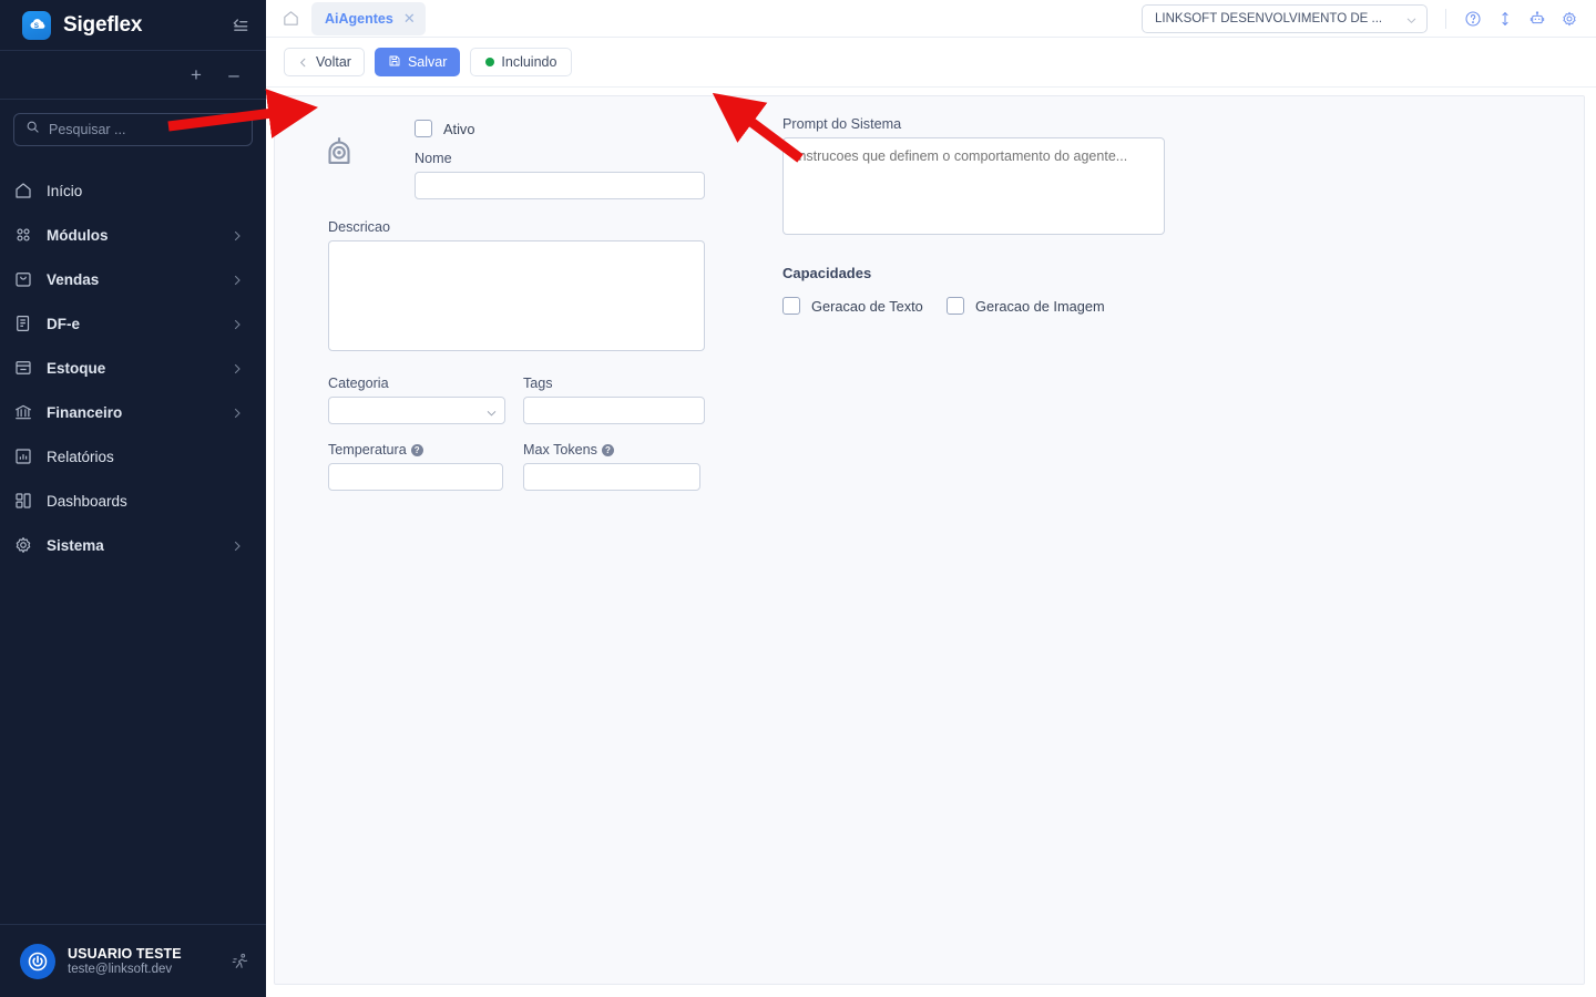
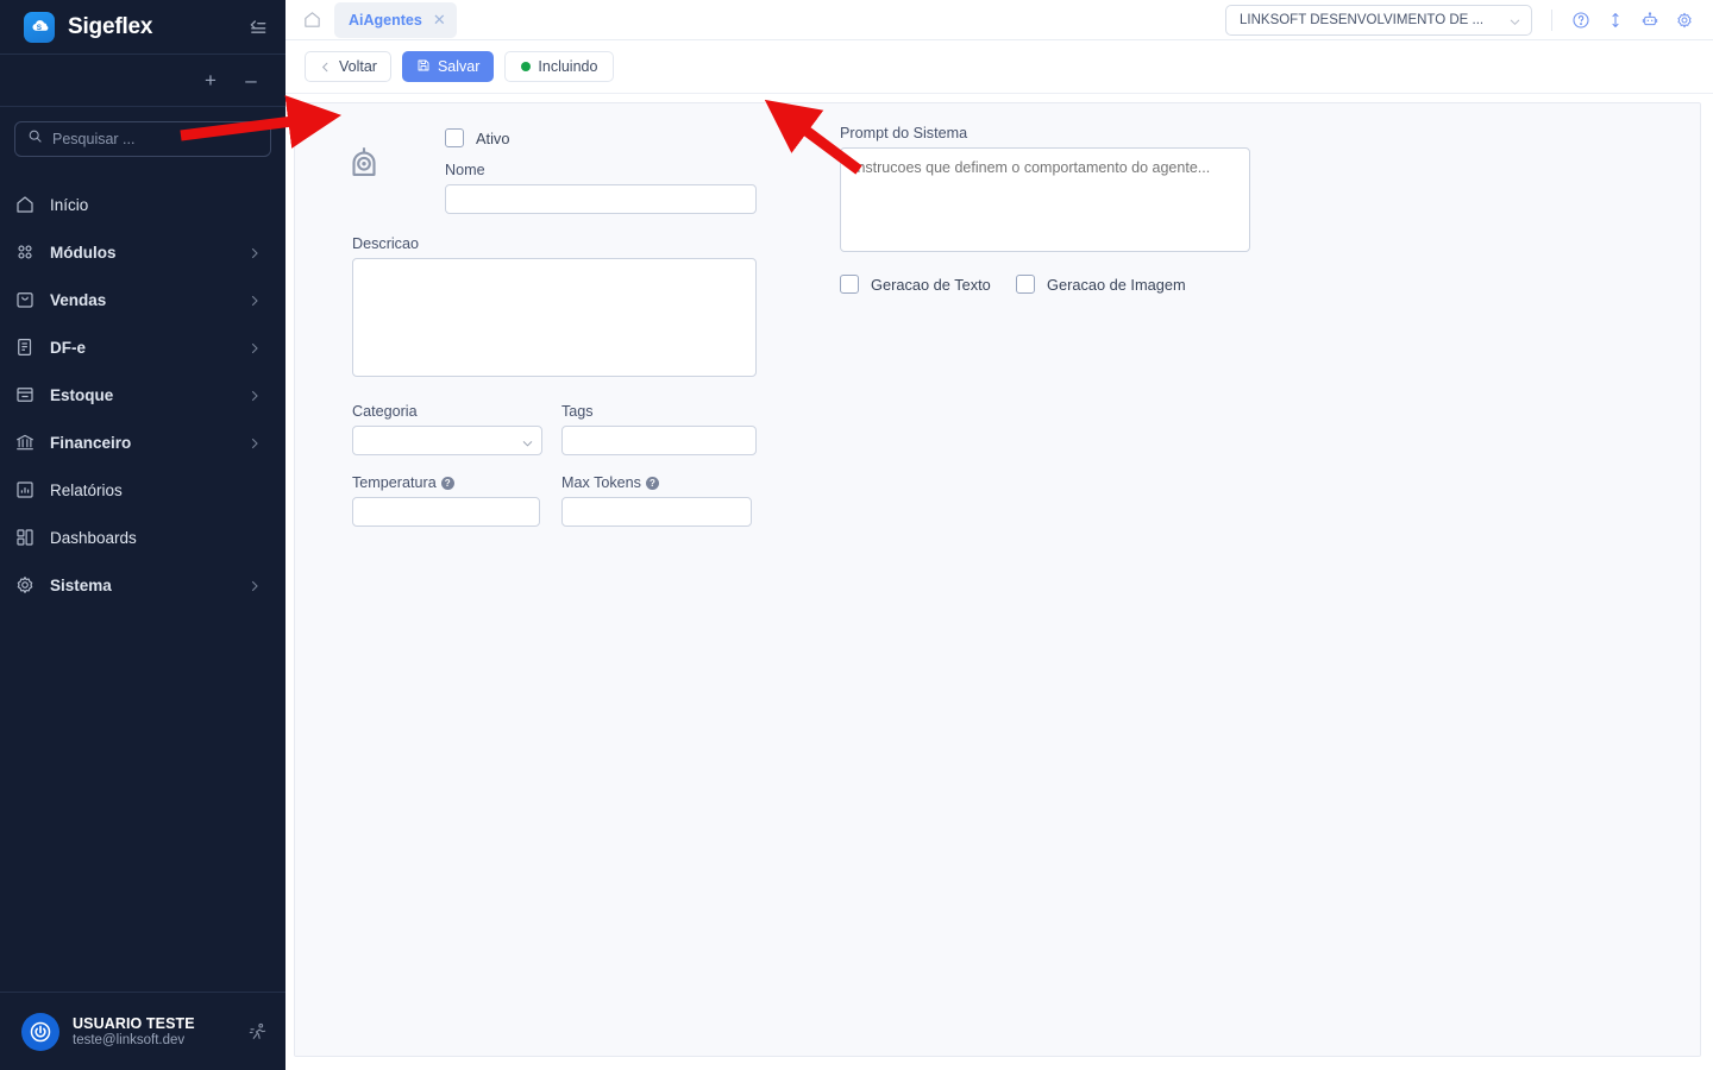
  Sigeflex
  +
  –
  Pesquisar ...
  Início
  Módulos
  Vendas
  DF-e
  Estoque
  Financeiro
  Relatórios
  Dashboards
  Sistema
  USUARIO TESTE
  teste@linksoft.dev
  AiAgentes
  ✕
  LINKSOFT DESENVOLVIMENTO DE ...
  Voltar
  Salvar
  Incluindo
  Ativo
  Nome
  Descricao
  Categoria
  Tags
  Temperatura ?
  Max Tokens ?
  Prompt do Sistema
  nstrucoes que definem o comportamento do agente...
- Capacidades
  Geracao de Texto
  Geracao de Imagem
